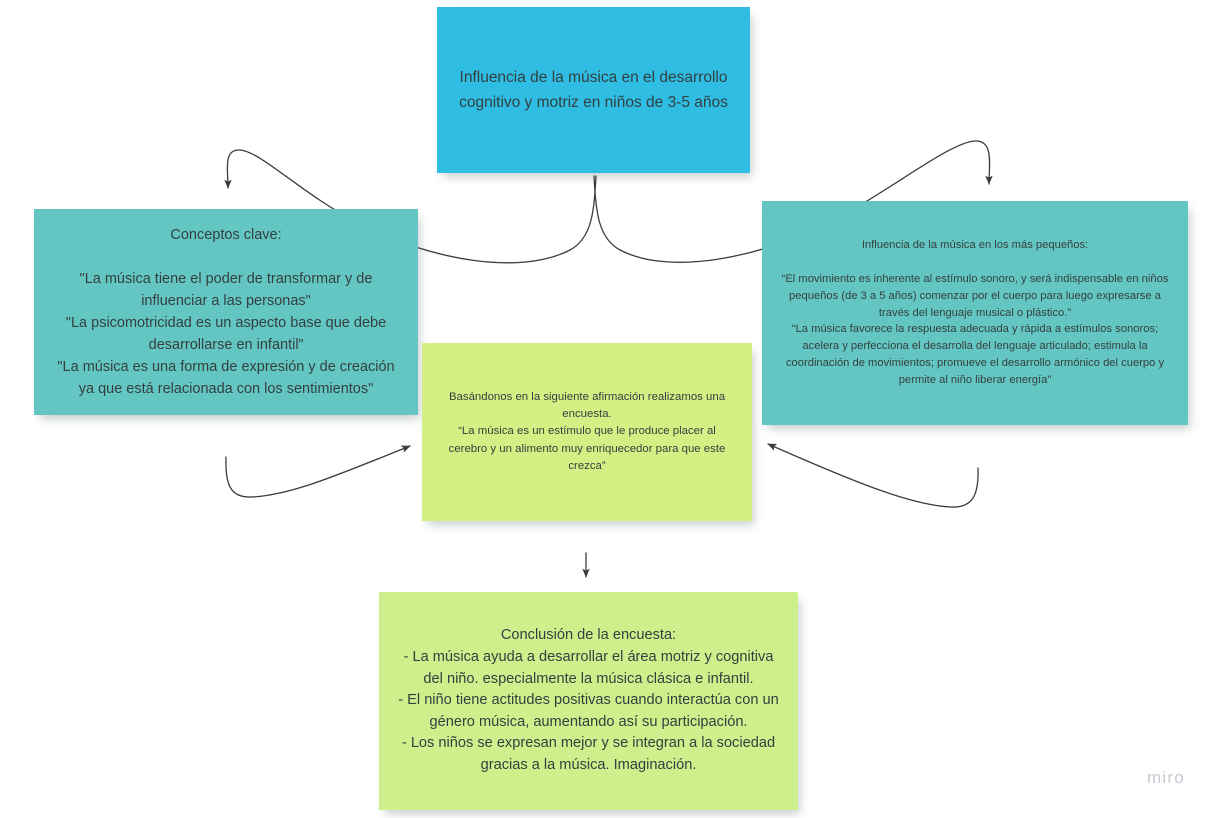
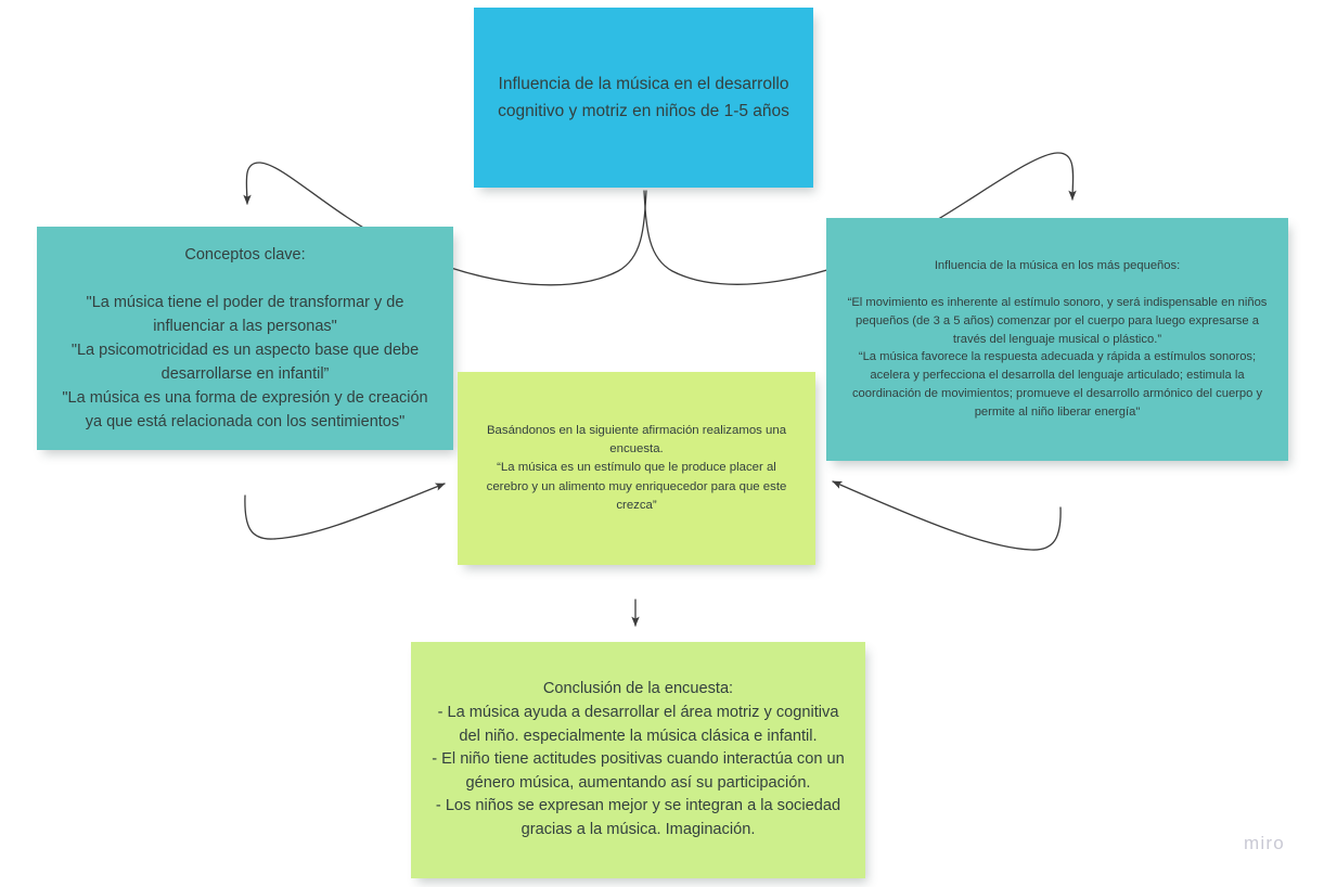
- Influencia de la música en el desarrollo cognitivo y motriz en niños de 3-5 años
+ Influencia de la música en el desarrollo cognitivo y motriz en niños de 1-5 años
  Conceptos clave:
  "La música tiene el poder de transformar y de influenciar a las personas"
  "La psicomotricidad es un aspecto base que debe desarrollarse en infantil”
  "La música es una forma de expresión y de creación ya que está relacionada con los sentimientos"
  Influencia de la música en los más pequeños:
  “El movimiento es inherente al estímulo sonoro, y será indispensable en niños pequeños (de 3 a 5 años) comenzar por el cuerpo para luego expresarse a través del lenguaje musical o plástico.”
  “La música favorece la respuesta adecuada y rápida a estímulos sonoros; acelera y perfecciona el desarrolla del lenguaje articulado; estimula la coordinación de movimientos; promueve el desarrollo armónico del cuerpo y permite al niño liberar energía"
  Basándonos en la siguiente afirmación realizamos una encuesta.
  “La música es un estímulo que le produce placer al cerebro y un alimento muy enriquecedor para que este crezca”
  Conclusión de la encuesta:
  - La música ayuda a desarrollar el área motriz y cognitiva del niño. especialmente la música clásica e infantil.
  - El niño tiene actitudes positivas cuando interactúa con un género música, aumentando así su participación.
  - Los niños se expresan mejor y se integran a la sociedad gracias a la música. Imaginación.
  miro
